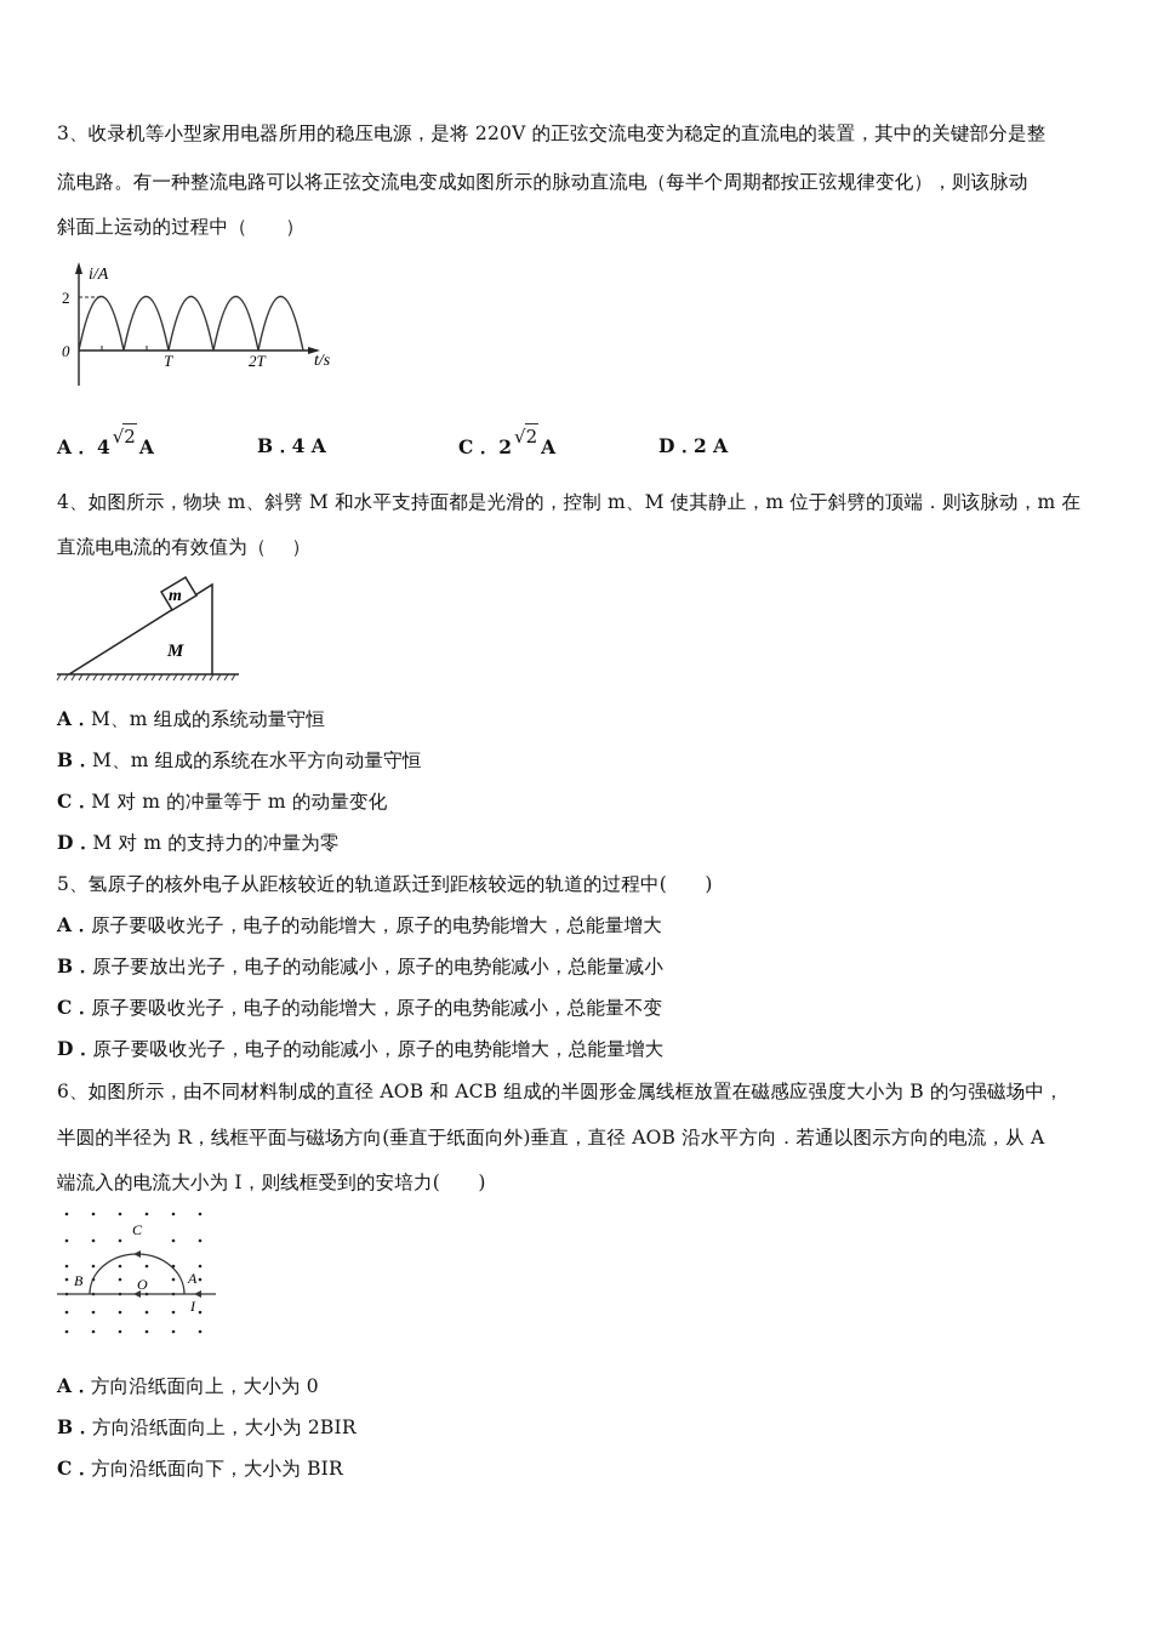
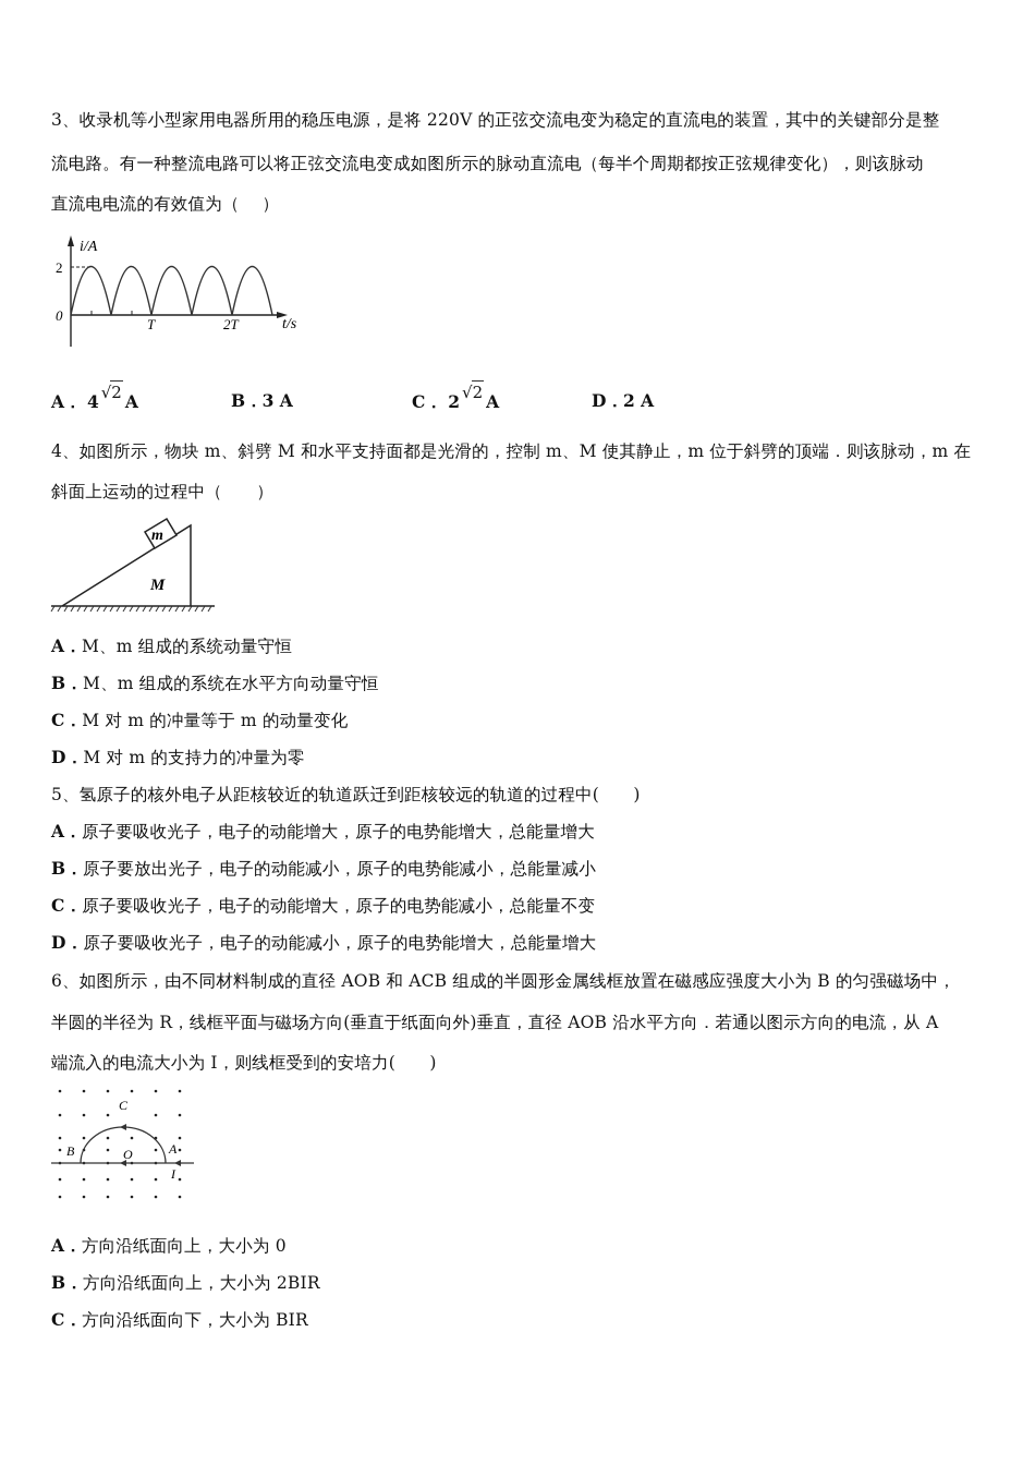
  3、收录机等小型家用电器所用的稳压电源，是将 220V 的正弦交流电变为稳定的直流电的装置，其中的关键部分是整
  流电路。有一种整流电路可以将正弦交流电变成如图所示的脉动直流电（每半个周期都按正弦规律变化），则该脉动
- 斜面上运动的过程中（ ）
+ 直流电电流的有效值为（ ）
  i/A
  2
  0
  T
  2T
  t/s
  A． 4√2 A
- B．4 A
+ B．3 A
  C． 2√2 A
  D．2 A
  4、如图所示，物块 m、斜劈 M 和水平支持面都是光滑的，控制 m、M 使其静止，m 位于斜劈的顶端．则该脉动，m 在
- 直流电电流的有效值为（ ）
+ 斜面上运动的过程中（ ）
  m
  M
  A．M、m 组成的系统动量守恒
  B．M、m 组成的系统在水平方向动量守恒
  C．M 对 m 的冲量等于 m 的动量变化
  D．M 对 m 的支持力的冲量为零
  5、氢原子的核外电子从距核较近的轨道跃迁到距核较远的轨道的过程中( )
  A．原子要吸收光子，电子的动能增大，原子的电势能增大，总能量增大
  B．原子要放出光子，电子的动能减小，原子的电势能减小，总能量减小
  C．原子要吸收光子，电子的动能增大，原子的电势能减小，总能量不变
  D．原子要吸收光子，电子的动能减小，原子的电势能增大，总能量增大
  6、如图所示，由不同材料制成的直径 AOB 和 ACB 组成的半圆形金属线框放置在磁感应强度大小为 B 的匀强磁场中，
  半圆的半径为 R，线框平面与磁场方向(垂直于纸面向外)垂直，直径 AOB 沿水平方向．若通以图示方向的电流，从 A
  端流入的电流大小为 I，则线框受到的安培力( )
  C
  B
  O
  A
  I
  A．方向沿纸面向上，大小为 0
  B．方向沿纸面向上，大小为 2BIR
  C．方向沿纸面向下，大小为 BIR
